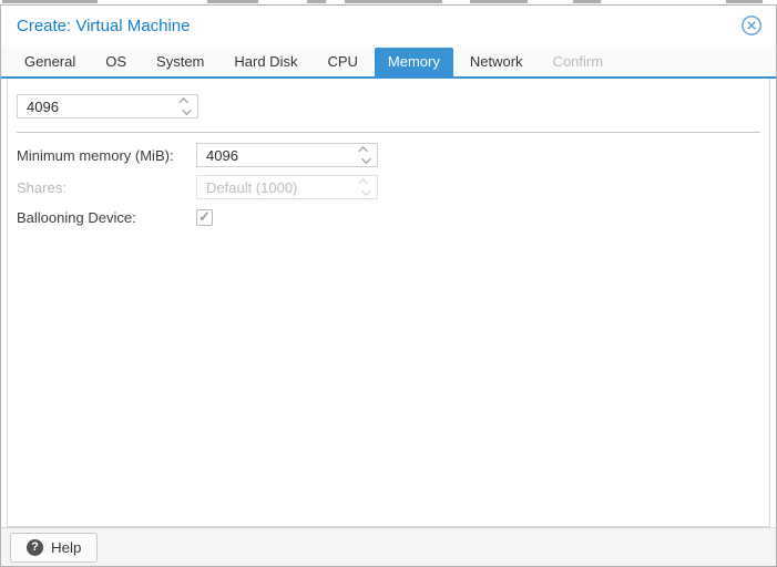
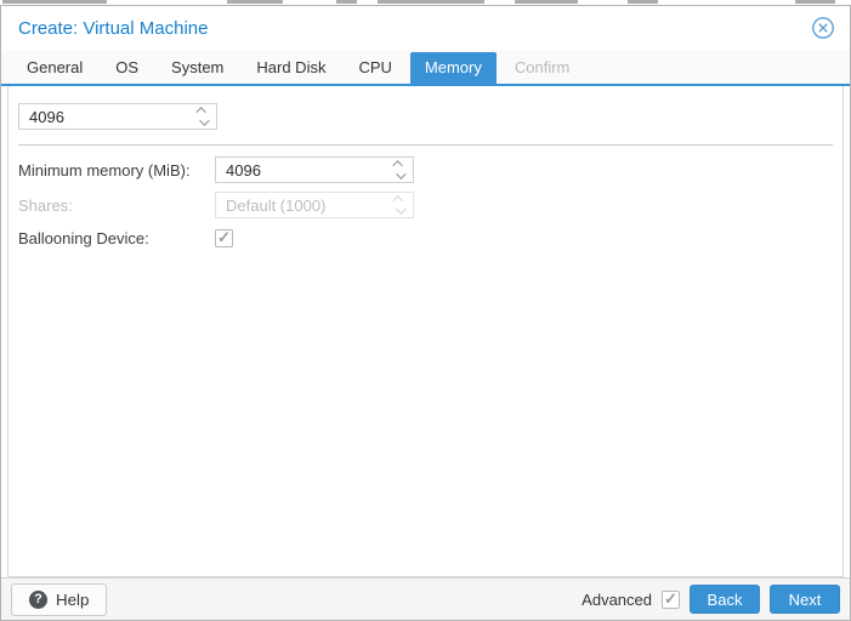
  Create: Virtual Machine
  General
  OS
  System
  Hard Disk
  CPU
  Memory
- Network
  Confirm
  4096
  Minimum memory (MiB):
  4096
  Shares:
  Default (1000)
  Ballooning Device:
  ?
  Help
+ Advanced
+ Back
+ Next
